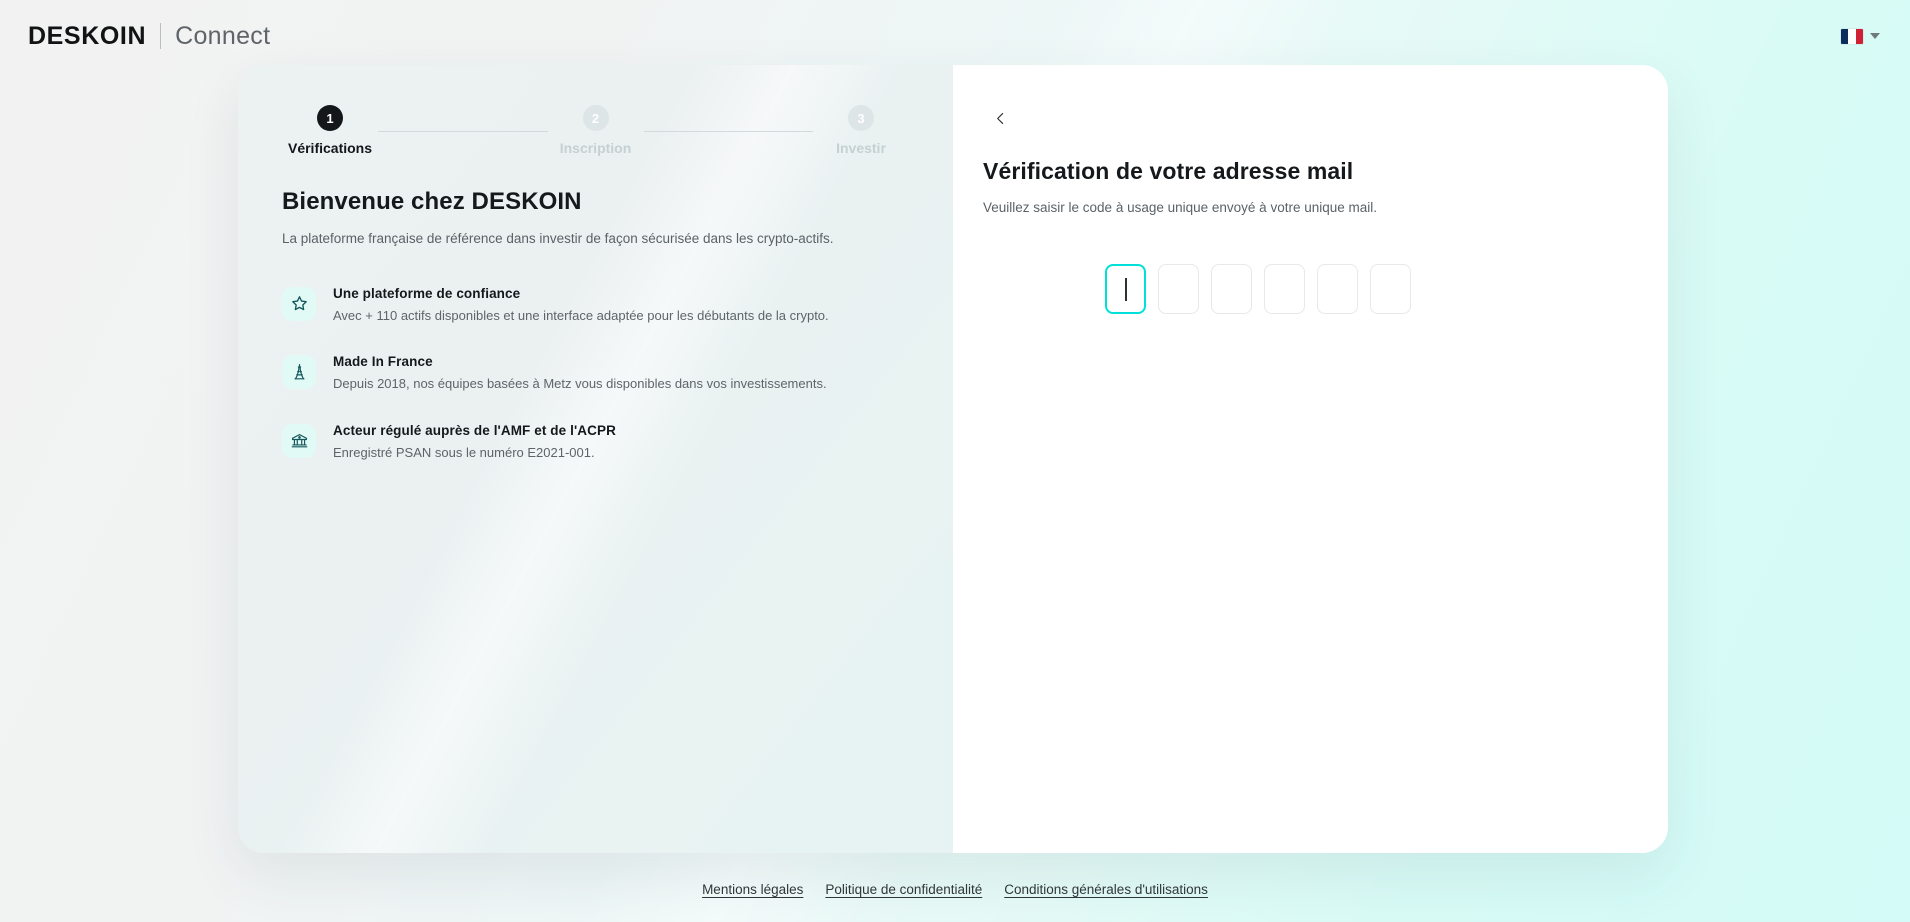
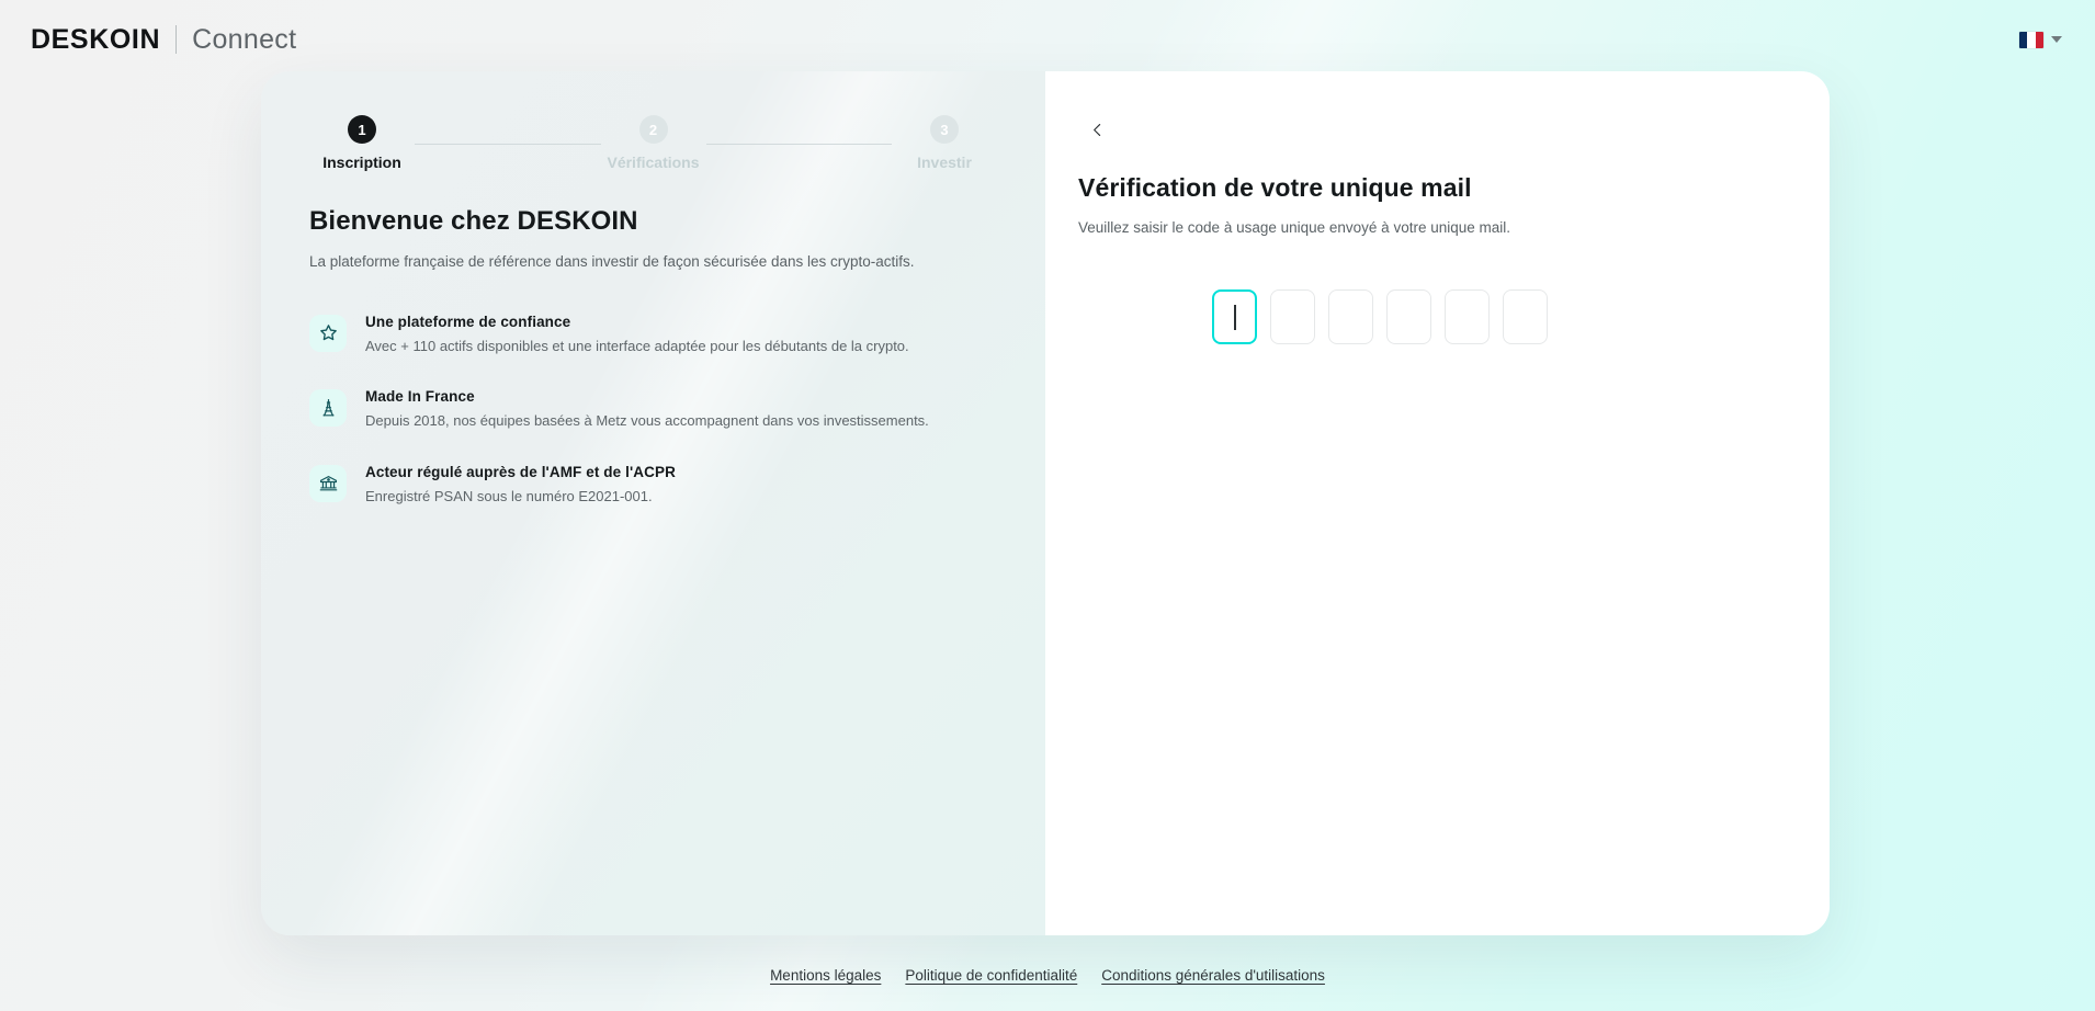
  DESKOIN
  Connect
  1
- Vérifications
+ Inscription
  2
- Inscription
+ Vérifications
  3
  Investir
  Bienvenue chez DESKOIN
  La plateforme française de référence dans investir de façon sécurisée dans les crypto-actifs.
  Une plateforme de confiance
  Avec + 110 actifs disponibles et une interface adaptée pour les débutants de la crypto.
  Made In France
- Depuis 2018, nos équipes basées à Metz vous disponibles dans vos investissements.
+ Depuis 2018, nos équipes basées à Metz vous accompagnent dans vos investissements.
  Acteur régulé auprès de l'AMF et de l'ACPR
  Enregistré PSAN sous le numéro E2021-001.
- Vérification de votre adresse mail
+ Vérification de votre unique mail
  Veuillez saisir le code à usage unique envoyé à votre unique mail.
  Mentions légales
  Politique de confidentialité
  Conditions générales d'utilisations
